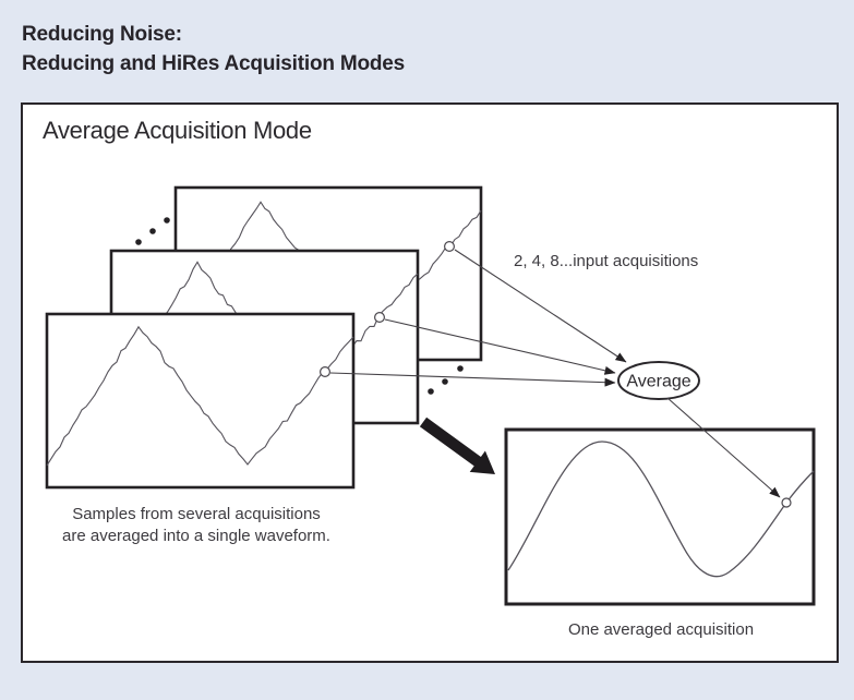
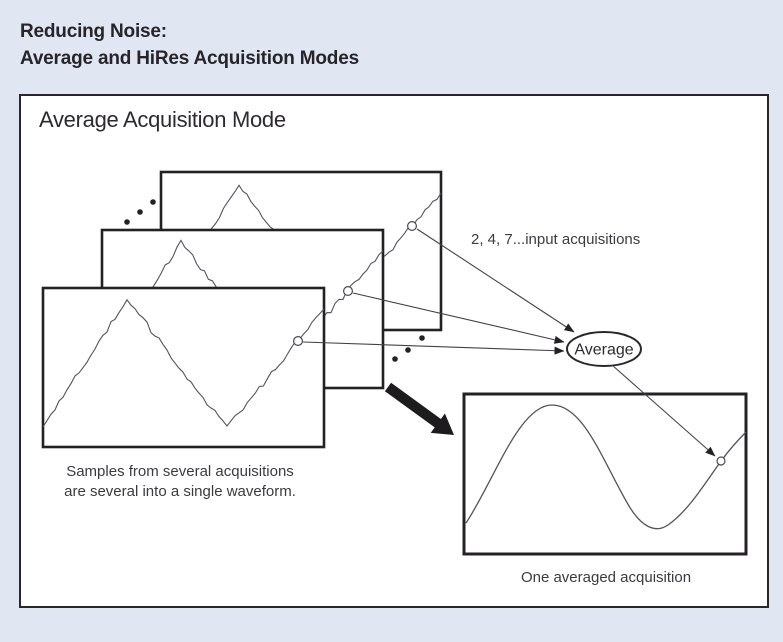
  Reducing Noise:
- Reducing and HiRes Acquisition Modes
+ Average and HiRes Acquisition Modes
  Average Acquisition Mode
  Average
- 2, 4, 8...input acquisitions
+ 2, 4, 7...input acquisitions
  Samples from several acquisitions
- are averaged into a single waveform.
+ are several into a single waveform.
  One averaged acquisition
